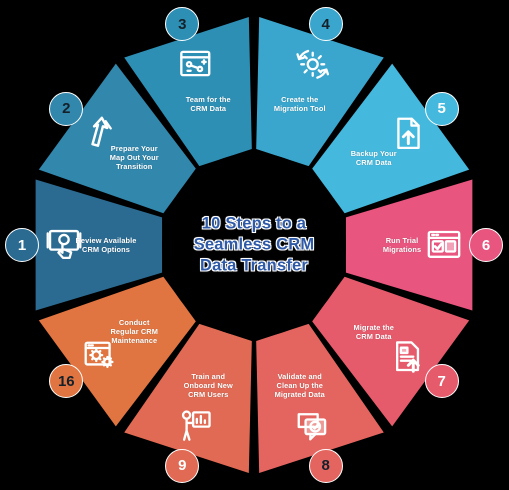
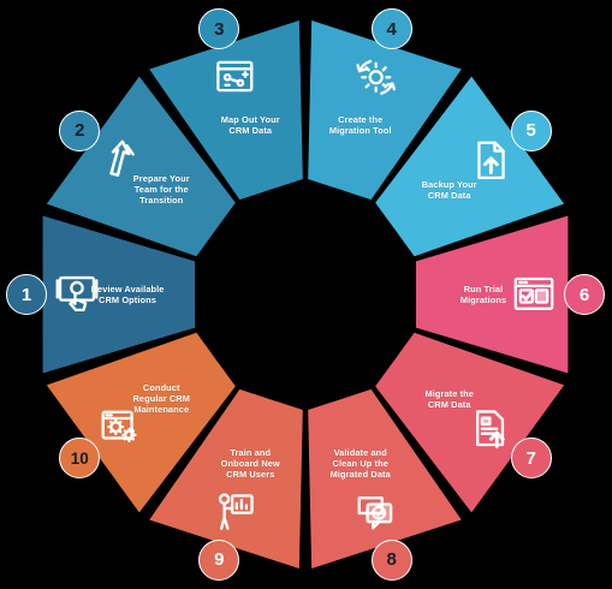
- 10 Steps to a
- Seamless CRM
- Data Transfer
  Review Available
  CRM Options
  Prepare Your
- Map Out Your
+ Team for the
  Transition
- Team for the
+ Map Out Your
  CRM Data
  Create the
  Migration Tool
  Backup Your
  CRM Data
  Run Trial
  Migrations
  Migrate the
  CRM Data
  Validate and
  Clean Up the
  Migrated Data
  Train and
  Onboard New
  CRM Users
  Conduct
  Regular CRM
  Maintenance
  1
  2
  3
  4
  5
  6
  7
  8
  9
- 16
+ 10
